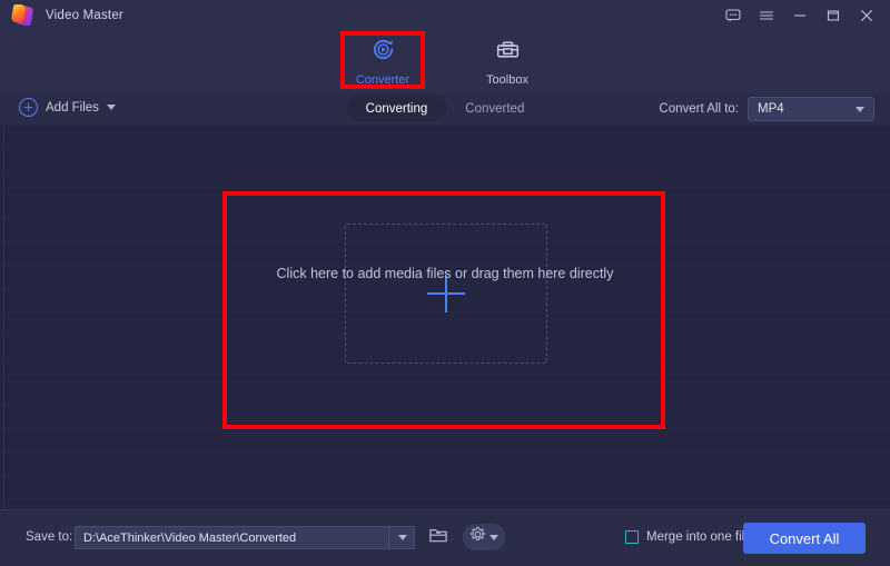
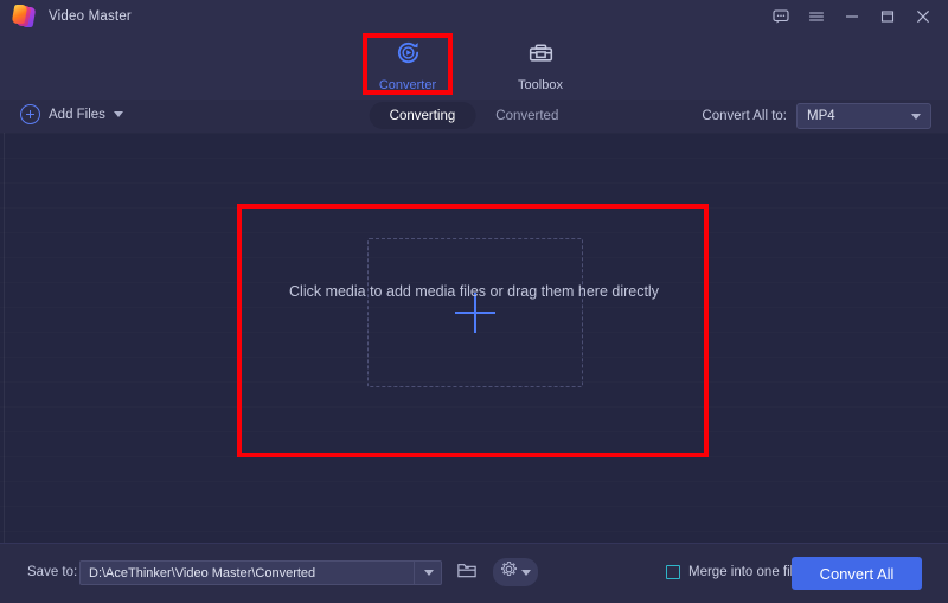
  Video Master
  Converter
  Toolbox
  Add Files
  Converting
  Converted
  Convert All to:
  MP4
- Click here to add media files or drag them here directly
+ Click media to add media files or drag them here directly
  Save to:
  D:\AceThinker\Video Master\Converted
  Merge into one fi
  Convert All
